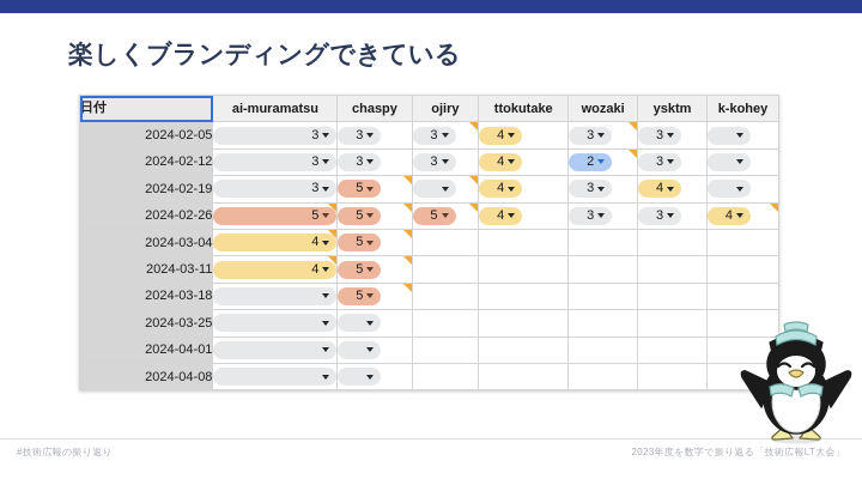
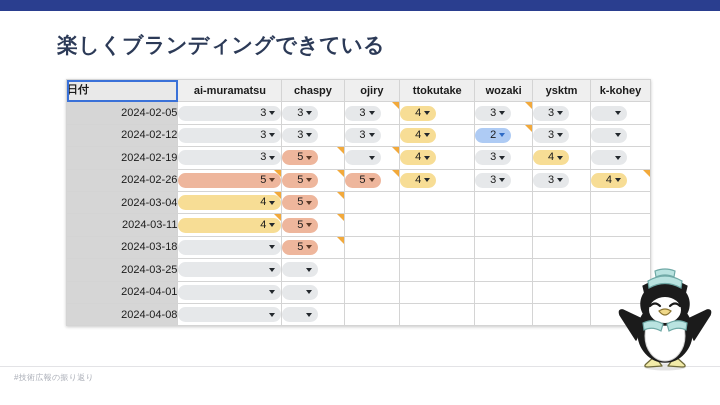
  楽しくブランディングできている
  日付	ai-muramatsu	chaspy	ojiry	ttokutake	wozaki	ysktm	k-kohey
  2024-02-05	3	3	3	4	3	3
  2024-02-12	3	3	3	4	2	3
  2024-02-19	3	5		4	3	4
  2024-02-26	5	5	5	4	3	3	4
  2024-03-04	4	5
  2024-03-11	4	5
  2024-03-18		5
  2024-03-25
  2024-04-01
  2024-04-08
  #技術広報の振り返り
- 2023年度を数字で振り返る「技術広報LT大会」
